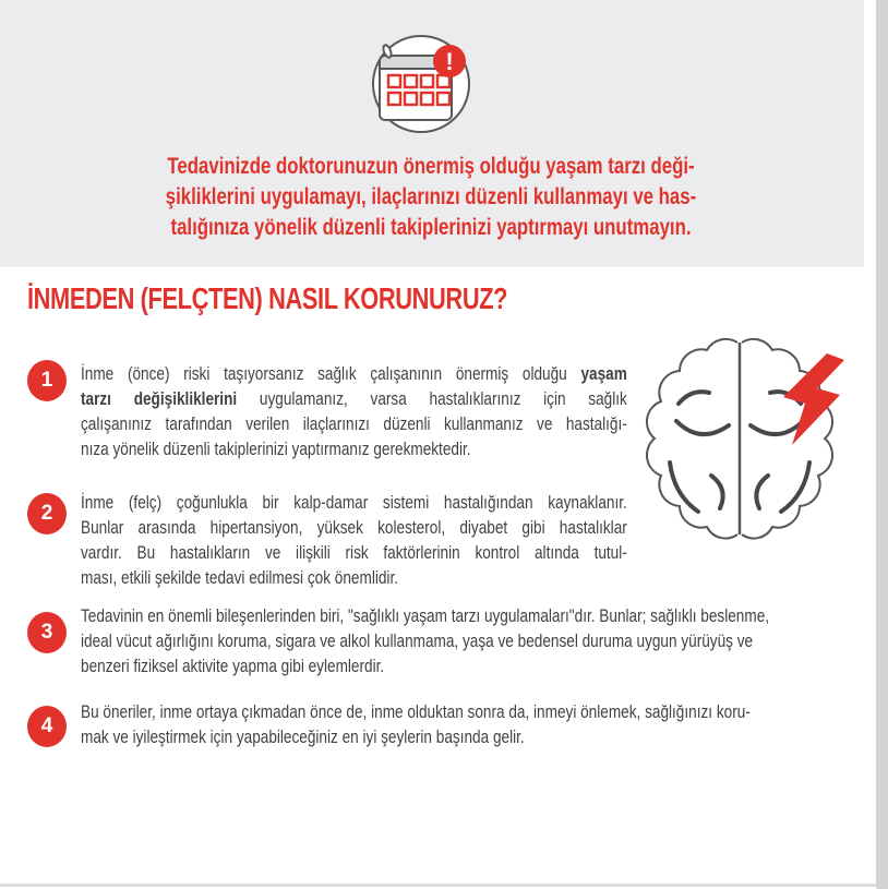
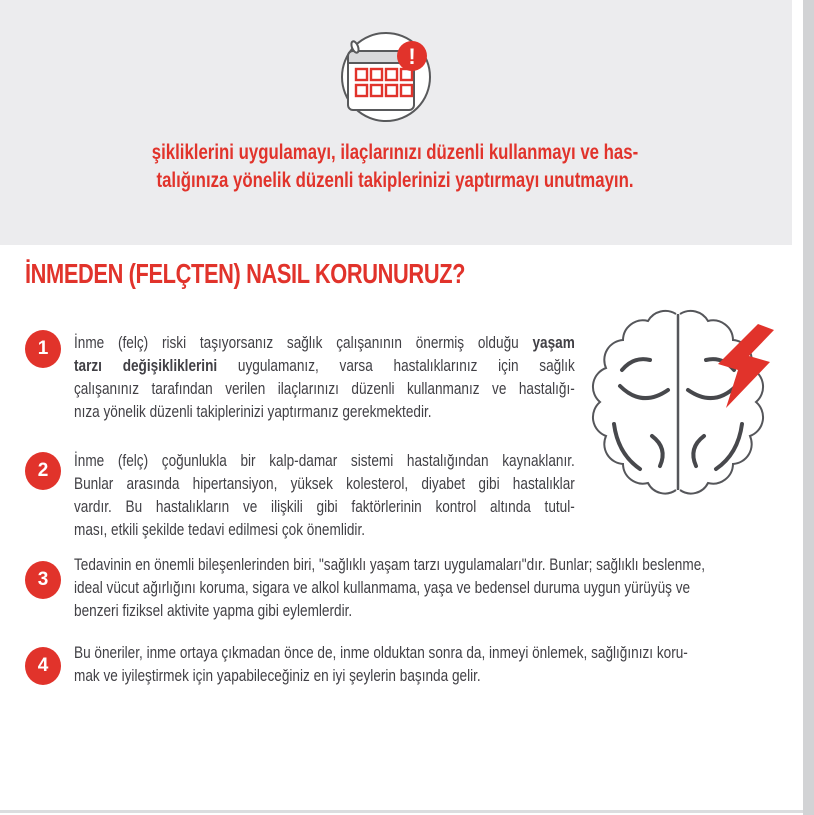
  !
- Tedavinizde doktorunuzun önermiş olduğu yaşam tarzı deği-
  şikliklerini uygulamayı, ilaçlarınızı düzenli kullanmayı ve has-
  talığınıza yönelik düzenli takiplerinizi yaptırmayı unutmayın.
  İNMEDEN (FELÇTEN) NASIL KORUNURUZ?
  1
- İnme (önce) riski taşıyorsanız sağlık çalışanının önermiş olduğu yaşam
+ İnme (felç) riski taşıyorsanız sağlık çalışanının önermiş olduğu yaşam
  tarzı değişikliklerini uygulamanız, varsa hastalıklarınız için sağlık
  çalışanınız tarafından verilen ilaçlarınızı düzenli kullanmanız ve hastalığı-
  nıza yönelik düzenli takiplerinizi yaptırmanız gerekmektedir.
  2
  İnme (felç) çoğunlukla bir kalp-damar sistemi hastalığından kaynaklanır.
  Bunlar arasında hipertansiyon, yüksek kolesterol, diyabet gibi hastalıklar
- vardır. Bu hastalıkların ve ilişkili risk faktörlerinin kontrol altında tutul-
+ vardır. Bu hastalıkların ve ilişkili gibi faktörlerinin kontrol altında tutul-
  ması, etkili şekilde tedavi edilmesi çok önemlidir.
  3
  Tedavinin en önemli bileşenlerinden biri, "sağlıklı yaşam tarzı uygulamaları"dır. Bunlar; sağlıklı beslenme,
  ideal vücut ağırlığını koruma, sigara ve alkol kullanmama, yaşa ve bedensel duruma uygun yürüyüş ve
  benzeri fiziksel aktivite yapma gibi eylemlerdir.
  4
  Bu öneriler, inme ortaya çıkmadan önce de, inme olduktan sonra da, inmeyi önlemek, sağlığınızı koru-
  mak ve iyileştirmek için yapabileceğiniz en iyi şeylerin başında gelir.
